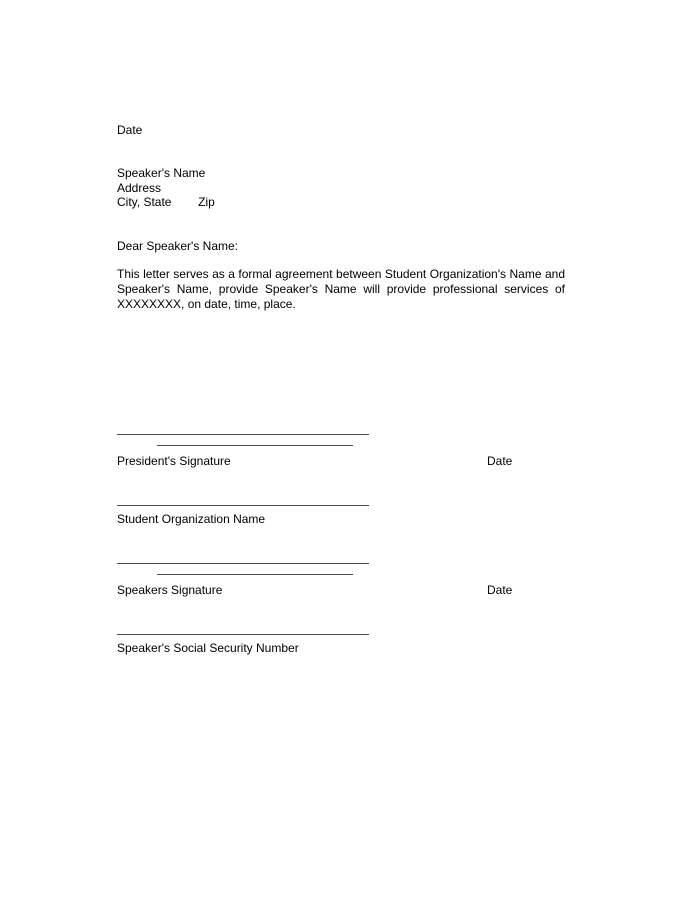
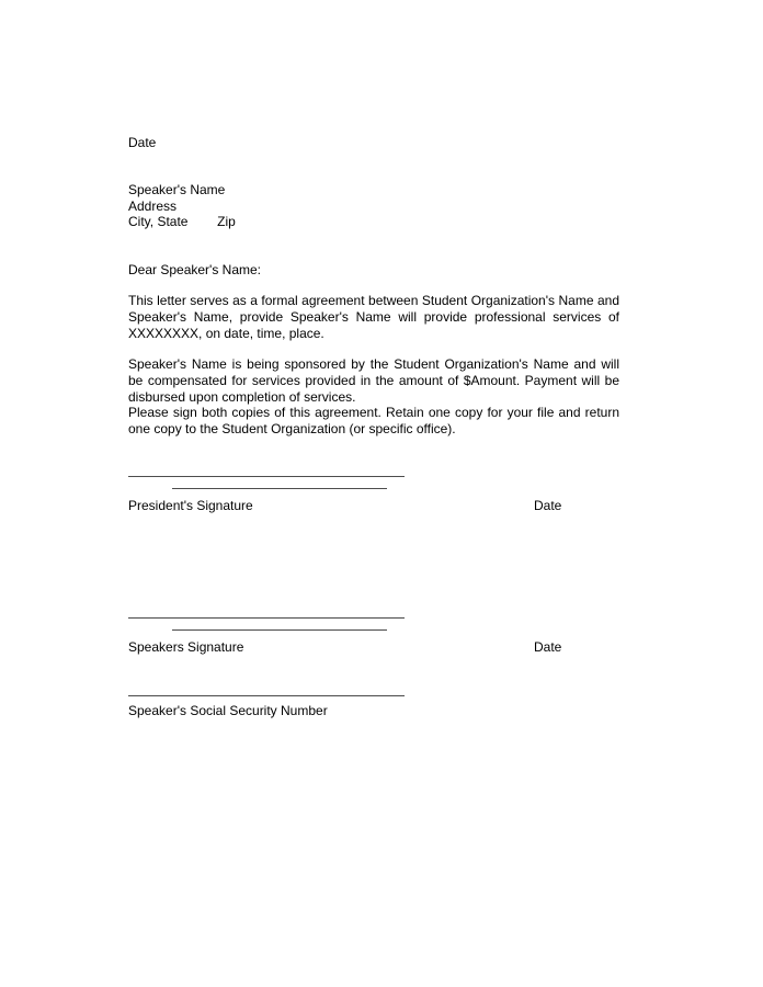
  Date
  Speaker's Name
  Address
  City, State Zip
  Dear Speaker's Name:
  This letter serves as a formal agreement between Student Organization's Name and Speaker's Name, provide Speaker's Name will provide professional services of XXXXXXXX, on date, time, place.
+ Speaker's Name is being sponsored by the Student Organization's Name and will be compensated for services provided in the amount of $Amount. Payment will be disbursed upon completion of services.
+ Please sign both copies of this agreement. Retain one copy for your file and return one copy to the Student Organization (or specific office).
  President's Signature
  Date
- Student Organization Name
  Speakers Signature
  Date
  Speaker's Social Security Number
